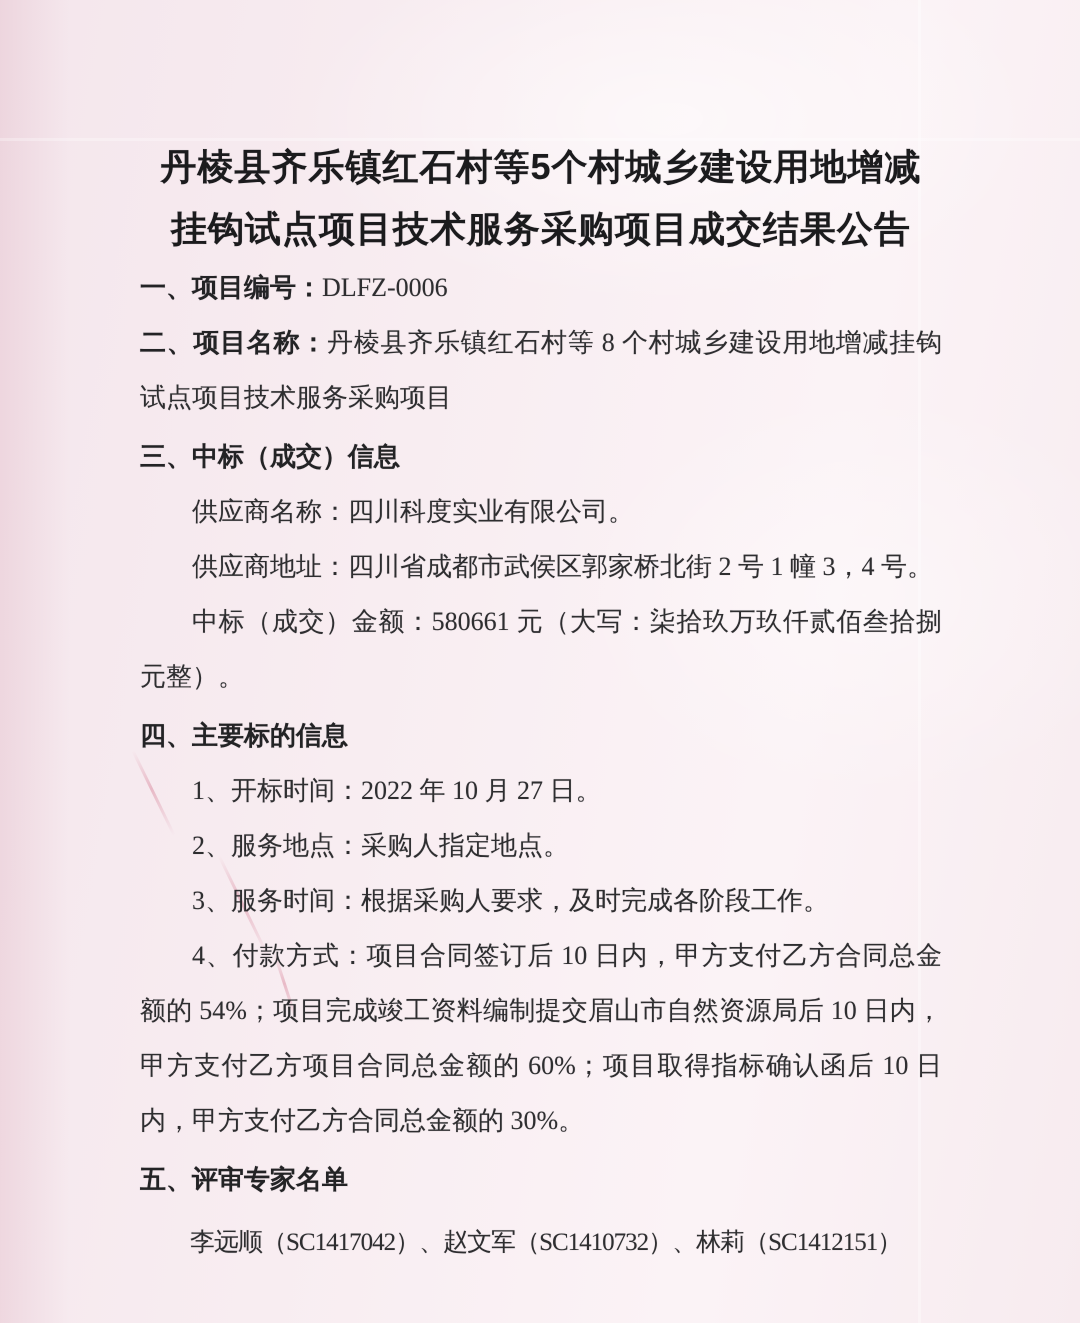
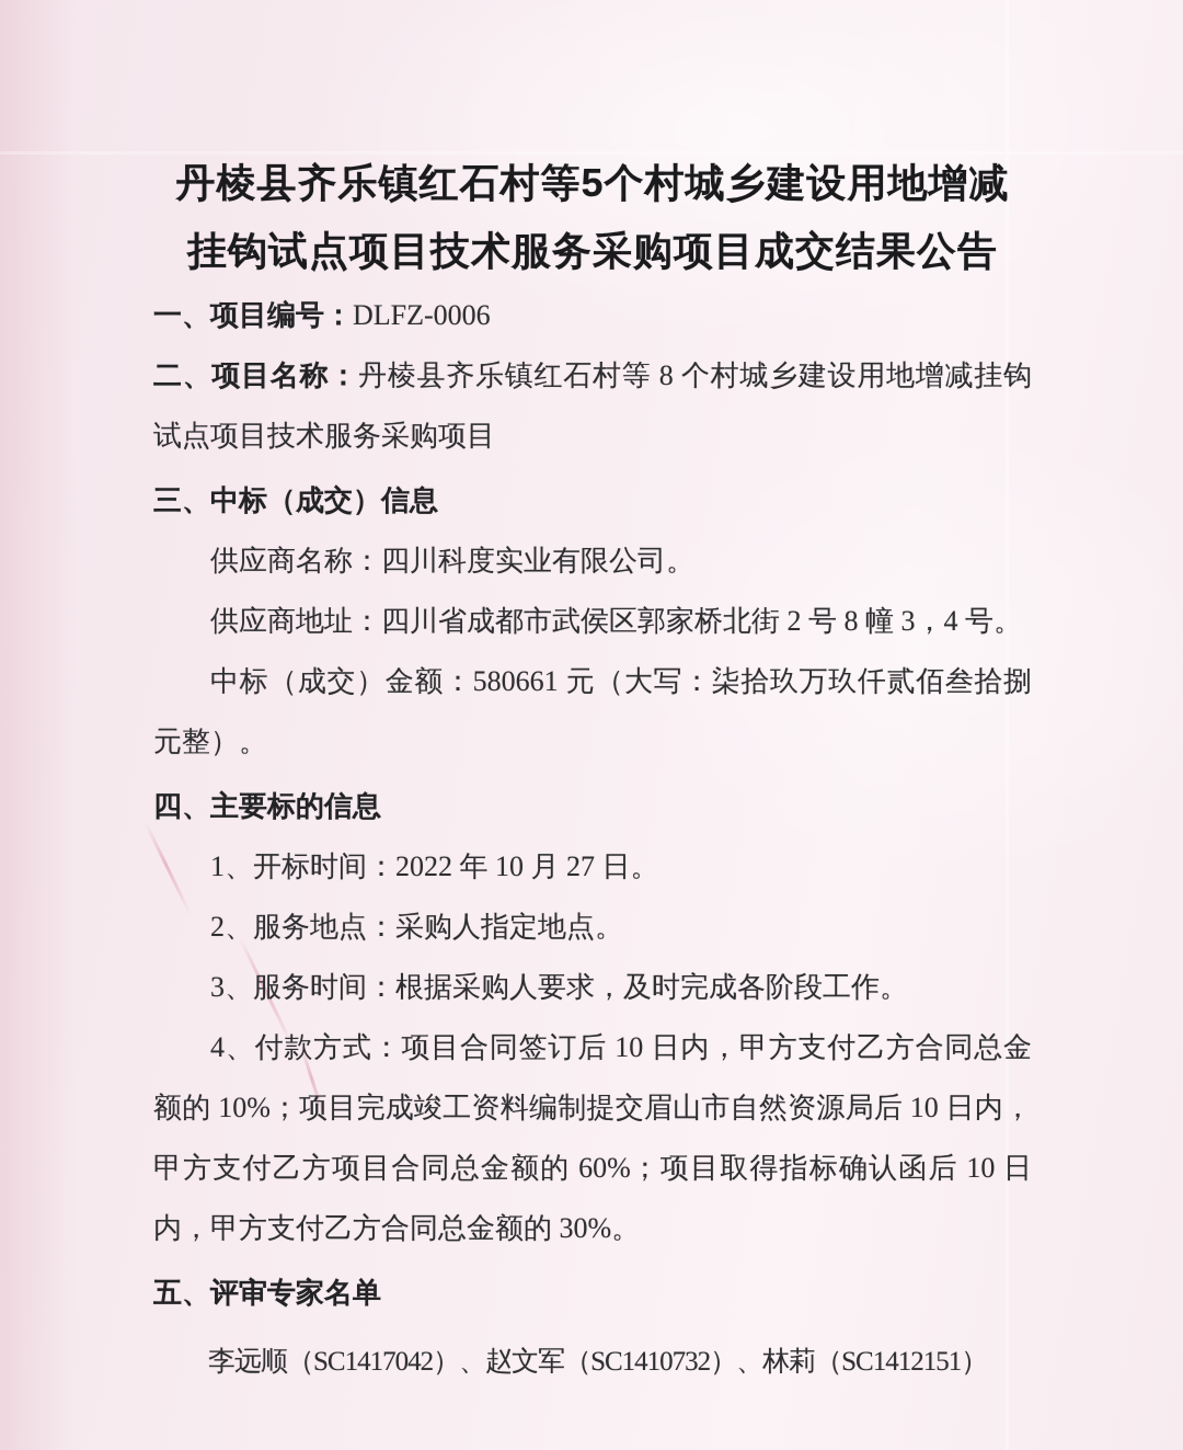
  丹棱县齐乐镇红石村等5个村城乡建设用地增减
  挂钩试点项目技术服务采购项目成交结果公告
  一、项目编号：DLFZ-0006
  二、项目名称：丹棱县齐乐镇红石村等 8 个村城乡建设用地增减挂钩试点项目技术服务采购项目
  三、中标（成交）信息
  供应商名称：四川科度实业有限公司。
- 供应商地址：四川省成都市武侯区郭家桥北街 2 号 1 幢 3，4 号。
+ 供应商地址：四川省成都市武侯区郭家桥北街 2 号 8 幢 3，4 号。
  中标（成交）金额：580661 元（大写：柒拾玖万玖仟贰佰叁拾捌元整）。
  四、主要标的信息
  1、开标时间：2022 年 10 月 27 日。
  2、服务地点：采购人指定地点。
  3、服务时间：根据采购人要求，及时完成各阶段工作。
- 4、付款方式：项目合同签订后 10 日内，甲方支付乙方合同总金额的 54%；项目完成竣工资料编制提交眉山市自然资源局后 10 日内，甲方支付乙方项目合同总金额的 60%；项目取得指标确认函后 10 日内，甲方支付乙方合同总金额的 30%。
+ 4、付款方式：项目合同签订后 10 日内，甲方支付乙方合同总金额的 10%；项目完成竣工资料编制提交眉山市自然资源局后 10 日内，甲方支付乙方项目合同总金额的 60%；项目取得指标确认函后 10 日内，甲方支付乙方合同总金额的 30%。
  五、评审专家名单
  李远顺（SC1417042）、赵文军（SC1410732）、林莉（SC1412151）
